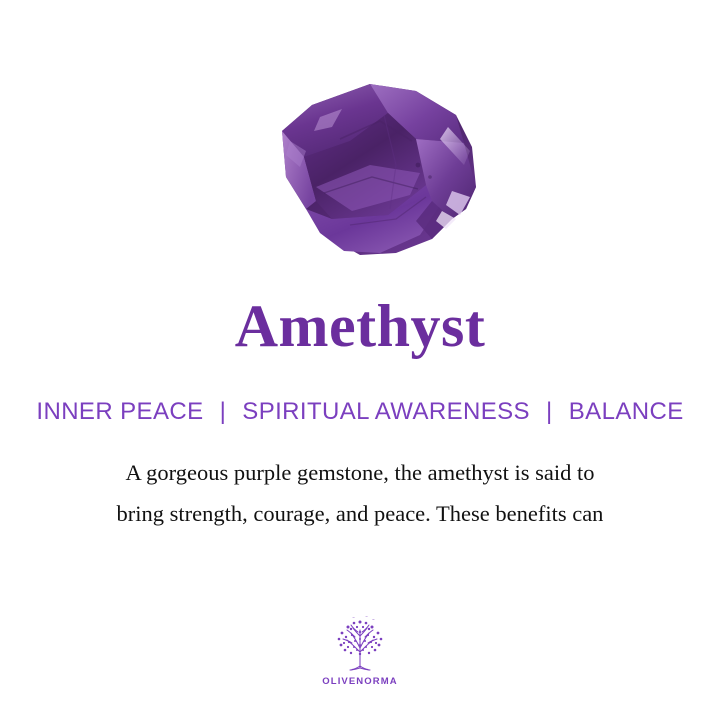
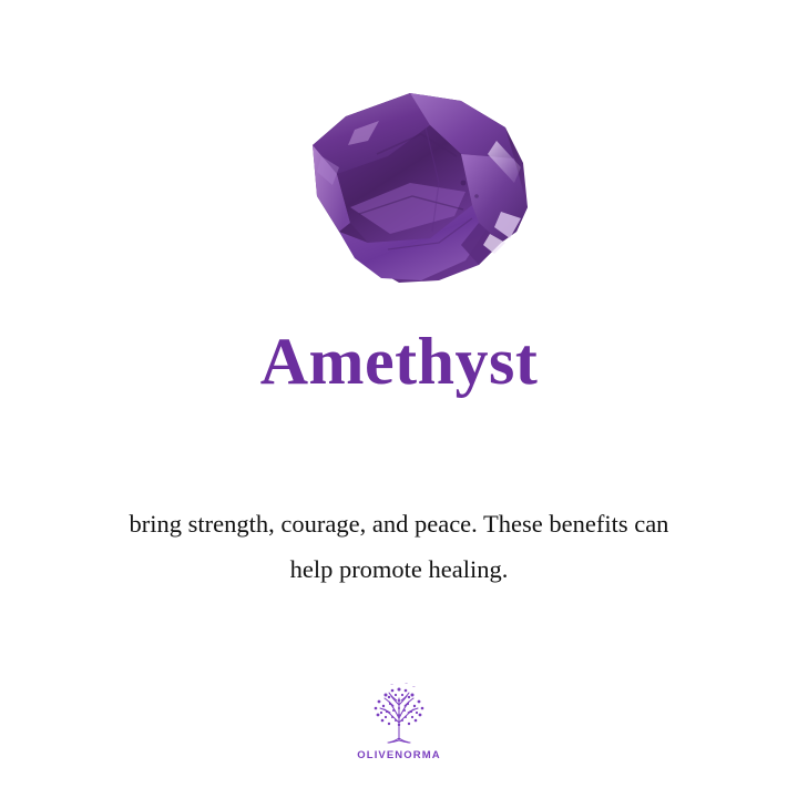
  Amethyst
- INNER PEACE | SPIRITUAL AWARENESS | BALANCE
- A gorgeous purple gemstone, the amethyst is said to
  bring strength, courage, and peace. These benefits can
+ help promote healing.
  OLIVENORMA
